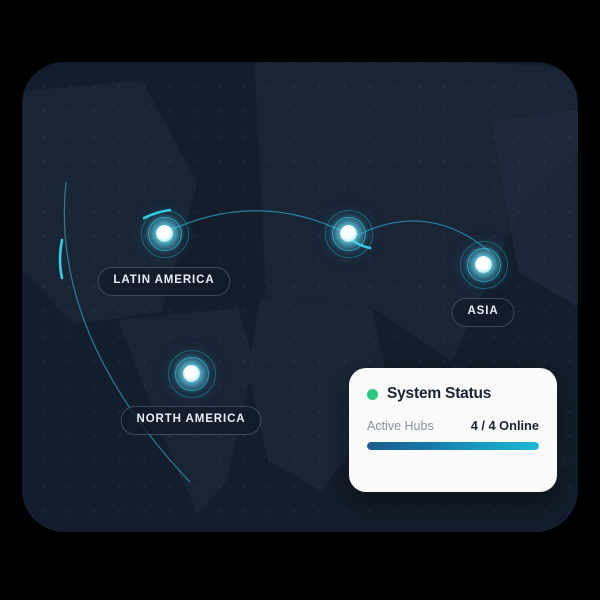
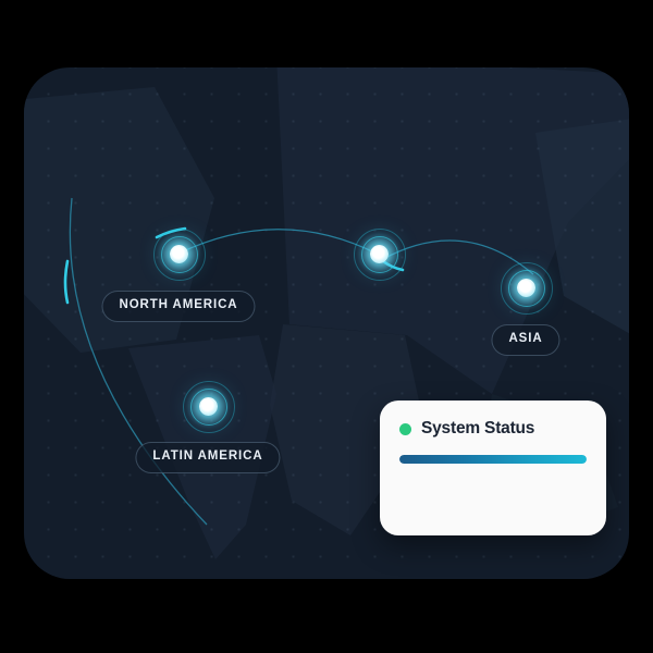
- LATIN AMERICA
+ NORTH AMERICA
  ASIA
- NORTH AMERICA
+ LATIN AMERICA
  System Status
- Active Hubs
- 4 / 4 Online
